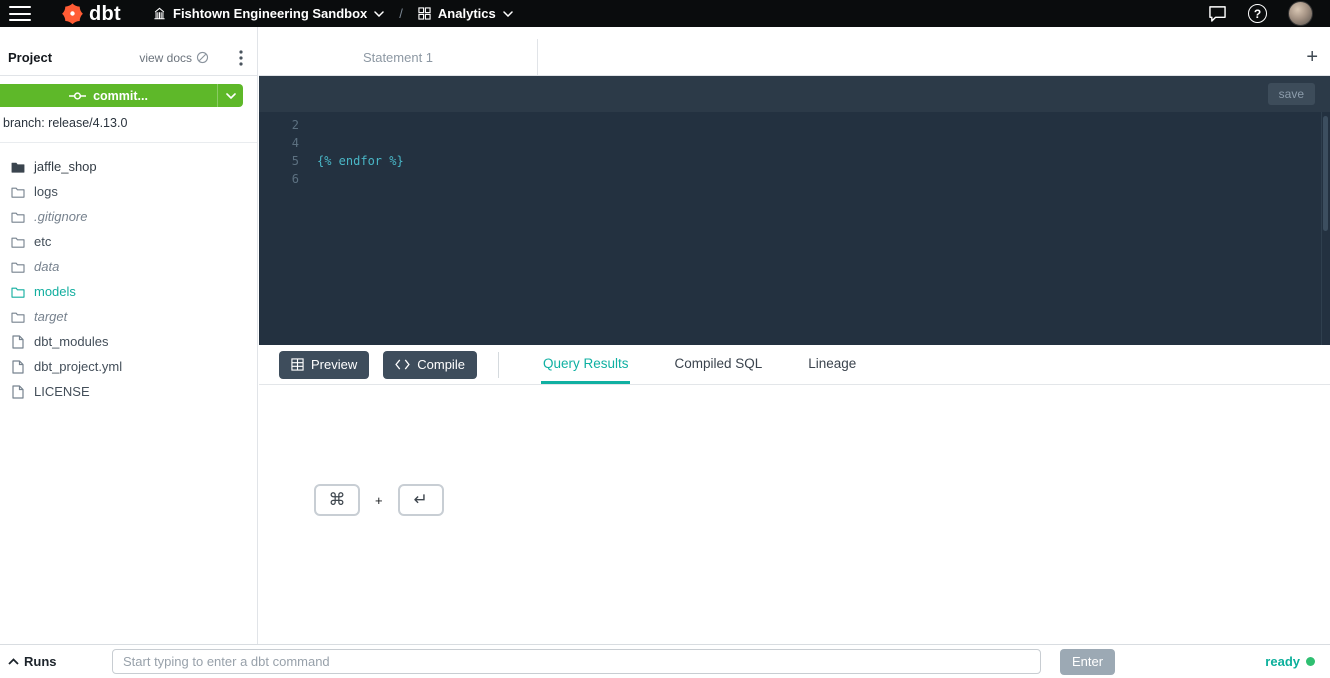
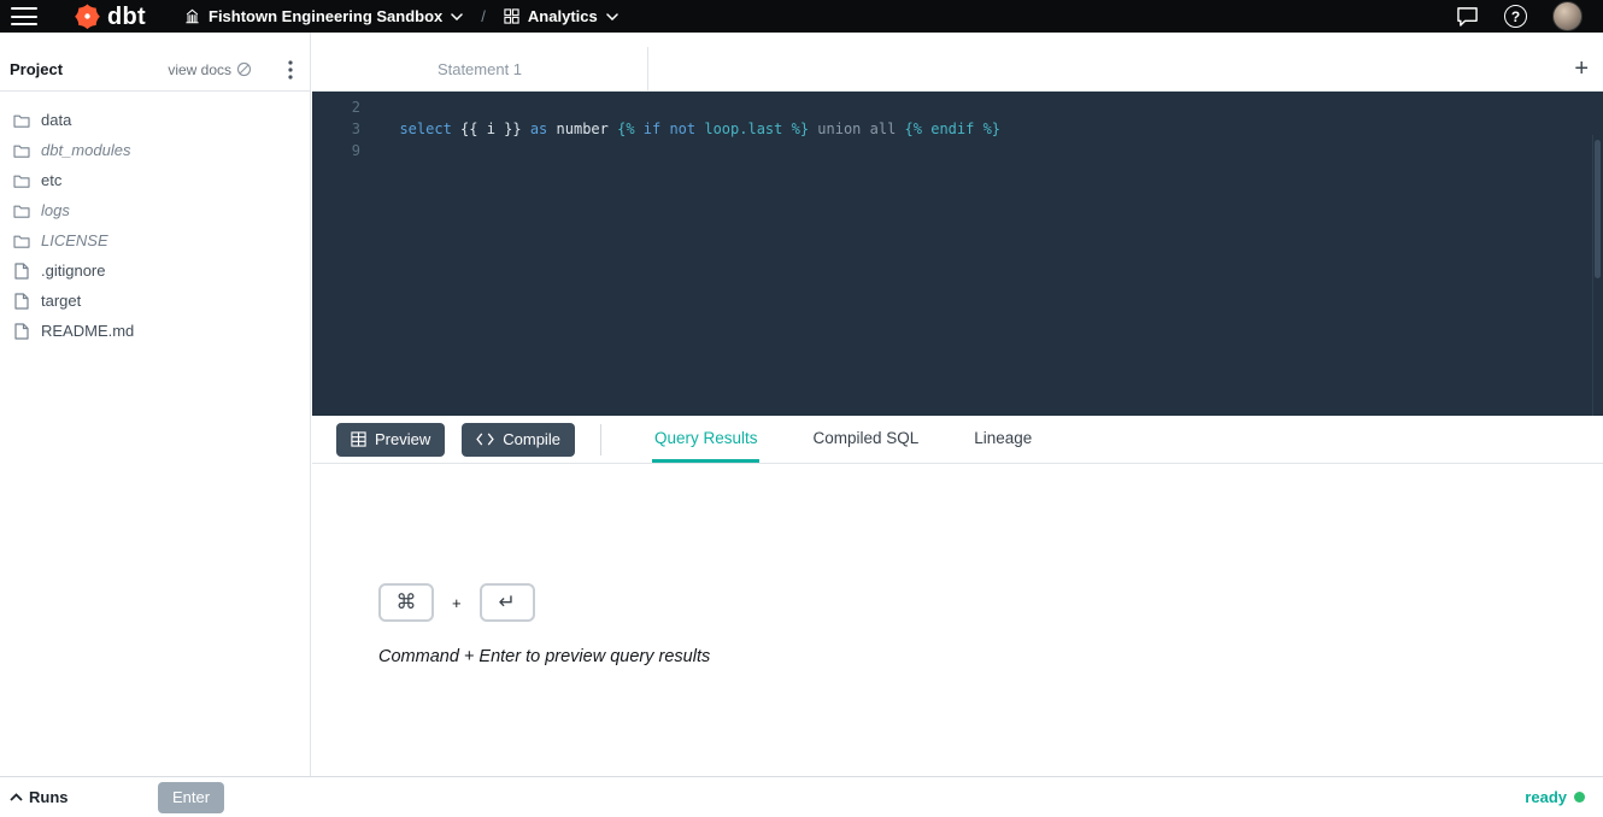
  dbt
  Fishtown Engineering Sandbox
  /
  Analytics
  ?
  Project
  view docs
- commit...
- branch: release/4.13.0
- jaffle_shop
- logs
+ data
- .gitignore
+ dbt_modules
  etc
- data
+ logs
- models
- target
+ LICENSE
- dbt_modules
+ .gitignore
- dbt_project.yml
- LICENSE
+ target
+ README.md
  Statement 1
  +
- save
  2
+ 3
+ select {{ i }} as number {% if not loop.last %} union all {% endif %}
- 4
+ 9
- 5
- {% endfor %}
- 6
  Preview
  Compile
  Query Results
  Compiled SQL
  Lineage
  ⌘
  +
  ↵
+ Command + Enter to preview query results
  Runs
- Start typing to enter a dbt command
  Enter
  ready
